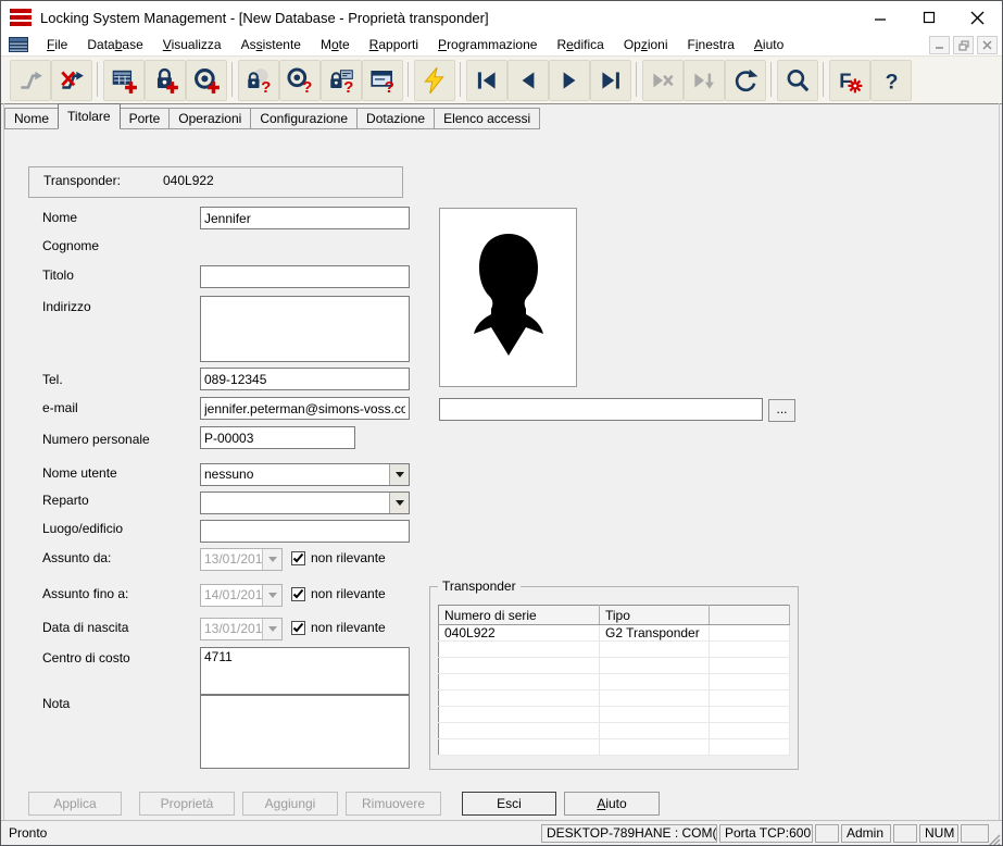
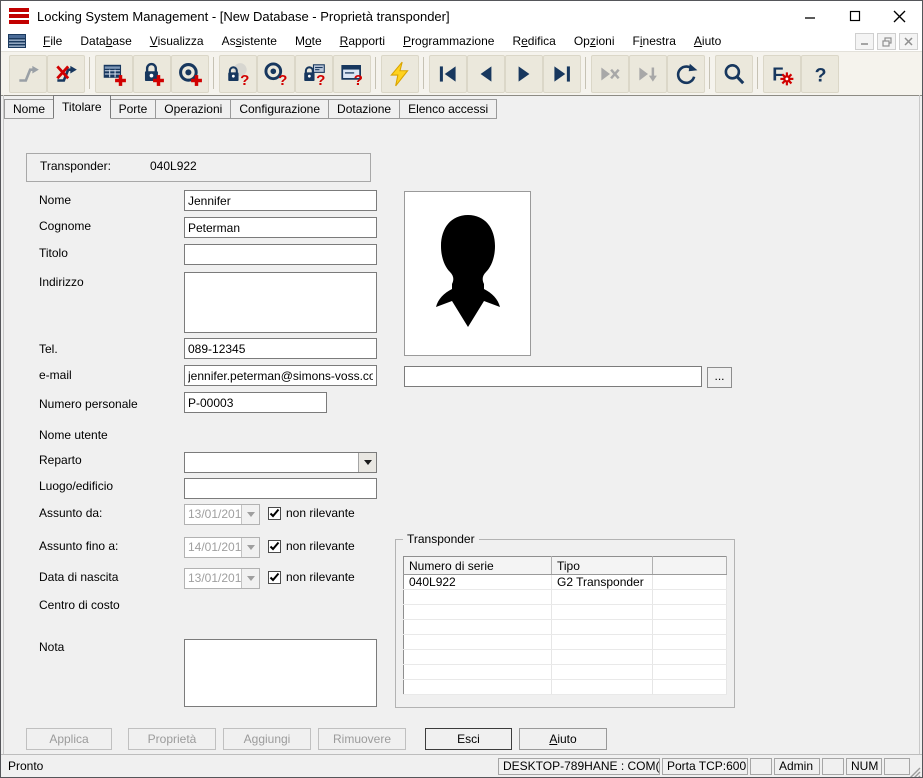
  Locking System Management - [New Database - Proprietà transponder]
  File
  Database
  Visualizza
  Assistente
  Mote
  Rapporti
  Programmazione
  Redifica
  Opzioni
  Finestra
  Aiuto
  ?
  ?
  ?
  ?
  F
  ?
  Nome
  Titolare
  Porte
  Operazioni
  Configurazione
  Dotazione
  Elenco accessi
  Transponder:
  040L922
  Nome
  Jennifer
  Cognome
+ Peterman
  Titolo
  Indirizzo
  Tel.
  089-12345
  e-mail
  jennifer.peterman@simons-voss.co
  Numero personale
  P-00003
  Nome utente
- nessuno
  Reparto
  Luogo/edificio
  Assunto da:
  13/01/201
  non rilevante
  Assunto fino a:
  14/01/201
  non rilevante
  Data di nascita
  13/01/201
  non rilevante
  Centro di costo
- 4711
  Nota
  ...
  Transponder
  Numero di serie	Tipo
  040L922	G2 Transponder
  Applica
  Proprietà
  Aggiungi
  Rimuovere
  Esci
  Aiuto
  Pronto
  DESKTOP-789HANE : COM(
  Porta TCP:600
  Admin
  NUM
